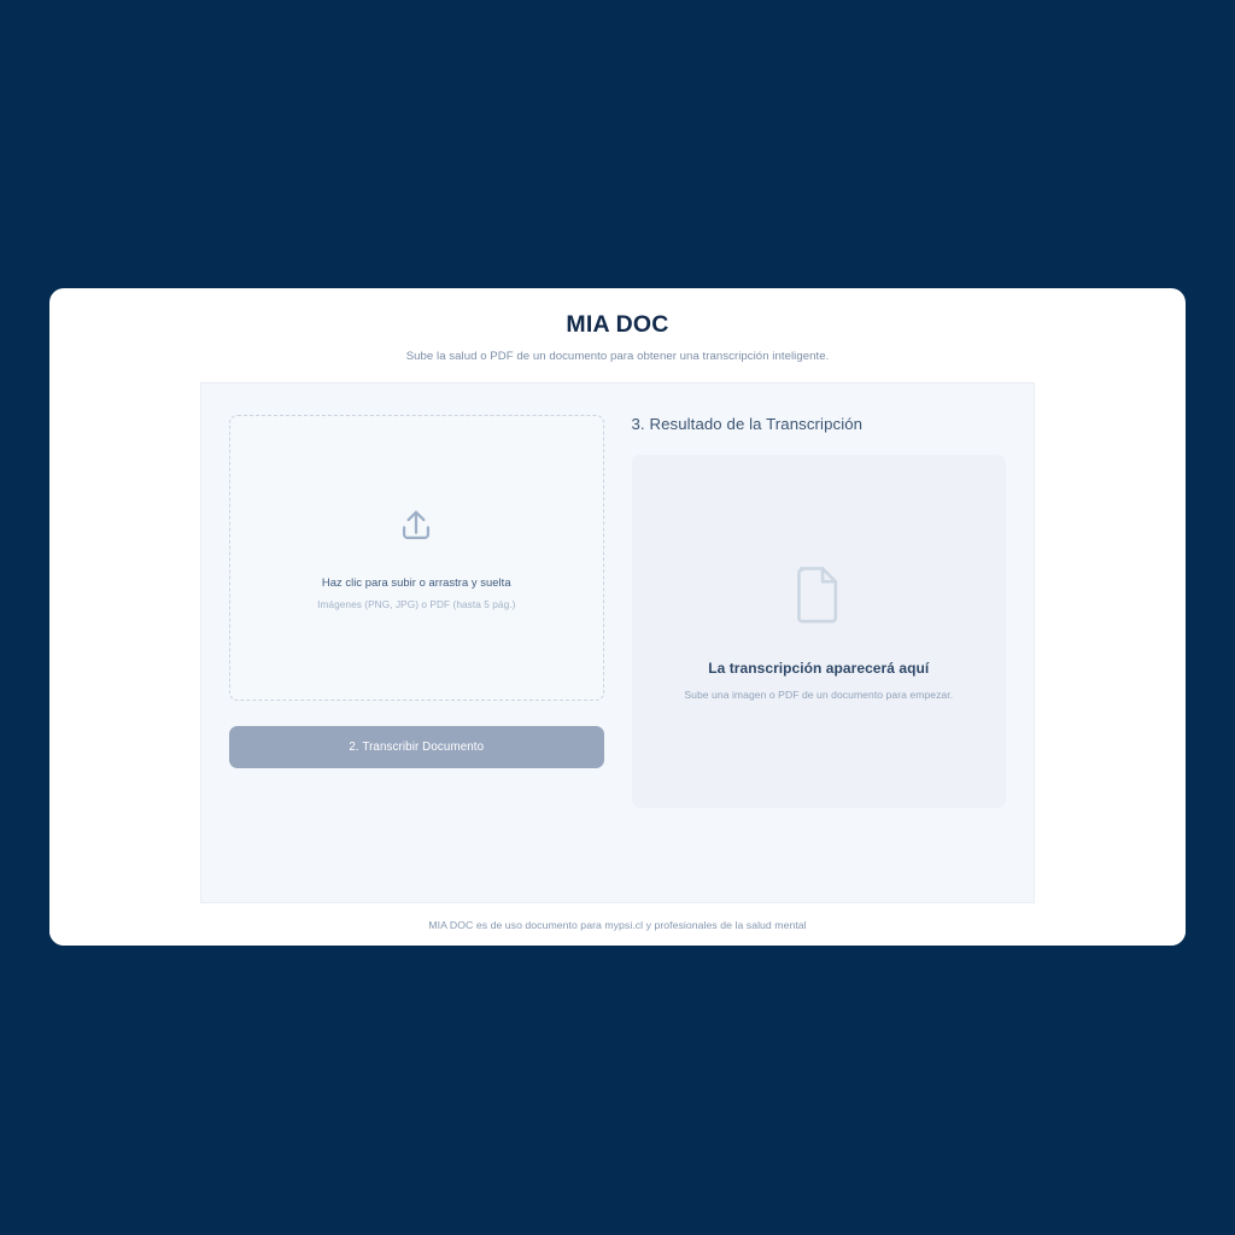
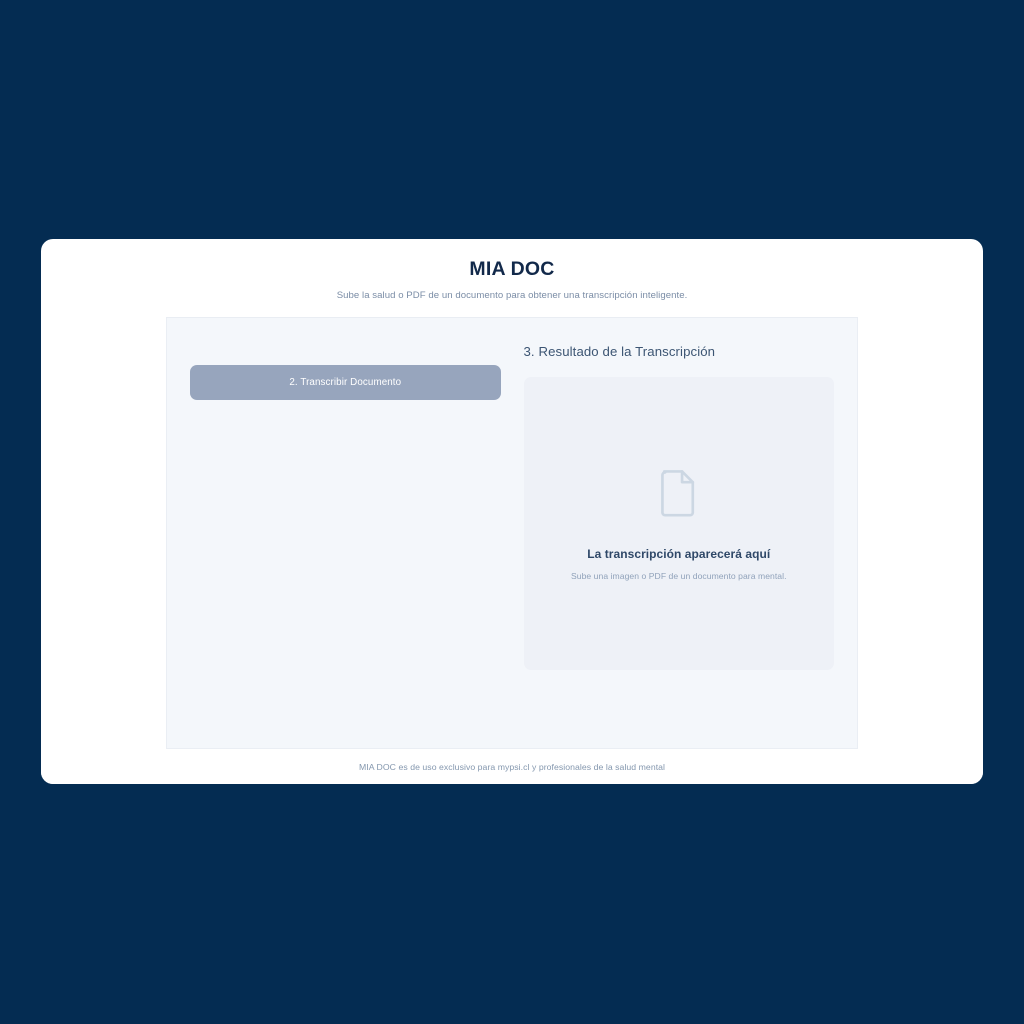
  MIA DOC
  Sube la salud o PDF de un documento para obtener una transcripción inteligente.
- Haz clic para subir o arrastra y suelta
- Imágenes (PNG, JPG) o PDF (hasta 5 pág.)
  2. Transcribir Documento
  3. Resultado de la Transcripción
  La transcripción aparecerá aquí
- Sube una imagen o PDF de un documento para empezar.
+ Sube una imagen o PDF de un documento para mental.
- MIA DOC es de uso documento para mypsi.cl y profesionales de la salud mental
+ MIA DOC es de uso exclusivo para mypsi.cl y profesionales de la salud mental
